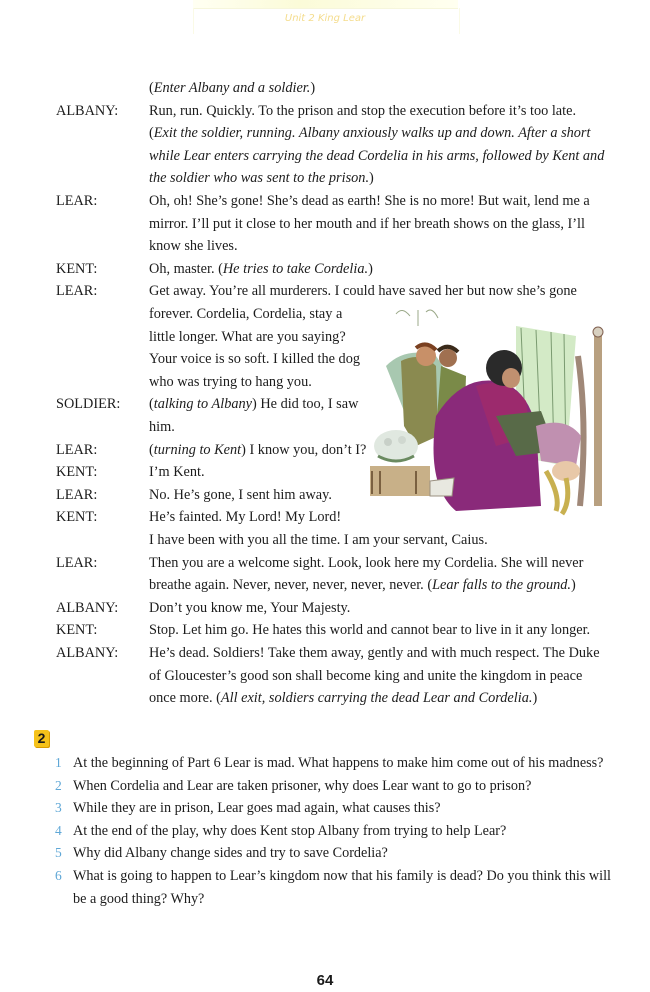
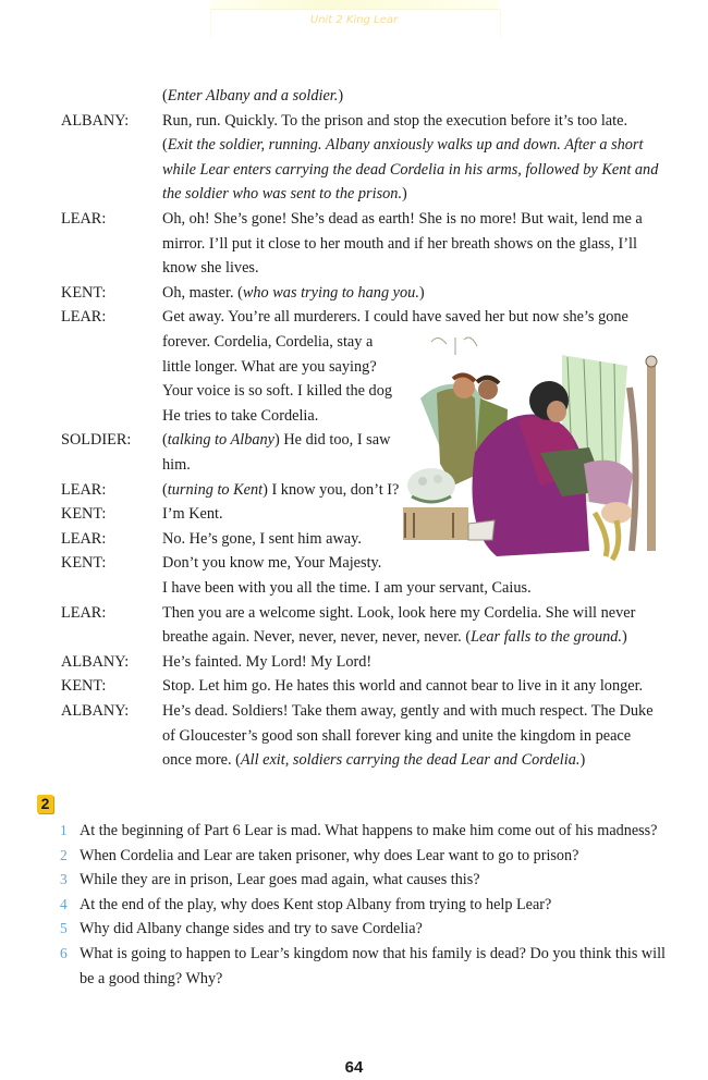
  Unit 2 King Lear
  (Enter Albany and a soldier.)
  ALBANY:
  Run, run. Quickly. To the prison and stop the execution before it’s too late.
  (Exit the soldier, running. Albany anxiously walks up and down. After a short
  while Lear enters carrying the dead Cordelia in his arms, followed by Kent and
  the soldier who was sent to the prison.)
  LEAR:
  Oh, oh! She’s gone! She’s dead as earth! She is no more! But wait, lend me a
  mirror. I’ll put it close to her mouth and if her breath shows on the glass, I’ll
  know she lives.
  KENT:
- Oh, master. (He tries to take Cordelia.)
+ Oh, master. (who was trying to hang you.)
  LEAR:
  Get away. You’re all murderers. I could have saved her but now she’s gone
  forever. Cordelia, Cordelia, stay a
  little longer. What are you saying?
  Your voice is so soft. I killed the dog
- who was trying to hang you.
+ He tries to take Cordelia.
  SOLDIER:
  (talking to Albany) He did too, I saw
  him.
  LEAR:
  (turning to Kent) I know you, don’t I?
  KENT:
  I’m Kent.
  LEAR:
  No. He’s gone, I sent him away.
  KENT:
- He’s fainted. My Lord! My Lord!
+ Don’t you know me, Your Majesty.
  I have been with you all the time. I am your servant, Caius.
  LEAR:
  Then you are a welcome sight. Look, look here my Cordelia. She will never
  breathe again. Never, never, never, never, never. (Lear falls to the ground.)
  ALBANY:
- Don’t you know me, Your Majesty.
+ He’s fainted. My Lord! My Lord!
  KENT:
  Stop. Let him go. He hates this world and cannot bear to live in it any longer.
  ALBANY:
  He’s dead. Soldiers! Take them away, gently and with much respect. The Duke
- of Gloucester’s good son shall become king and unite the kingdom in peace
+ of Gloucester’s good son shall forever king and unite the kingdom in peace
  once more. (All exit, soldiers carrying the dead Lear and Cordelia.)
  2
  1
  At the beginning of Part 6 Lear is mad. What happens to make him come out of his madness?
  2
  When Cordelia and Lear are taken prisoner, why does Lear want to go to prison?
  3
  While they are in prison, Lear goes mad again, what causes this?
  4
  At the end of the play, why does Kent stop Albany from trying to help Lear?
  5
  Why did Albany change sides and try to save Cordelia?
  6
  What is going to happen to Lear’s kingdom now that his family is dead? Do you think this will
  be a good thing? Why?
  64
